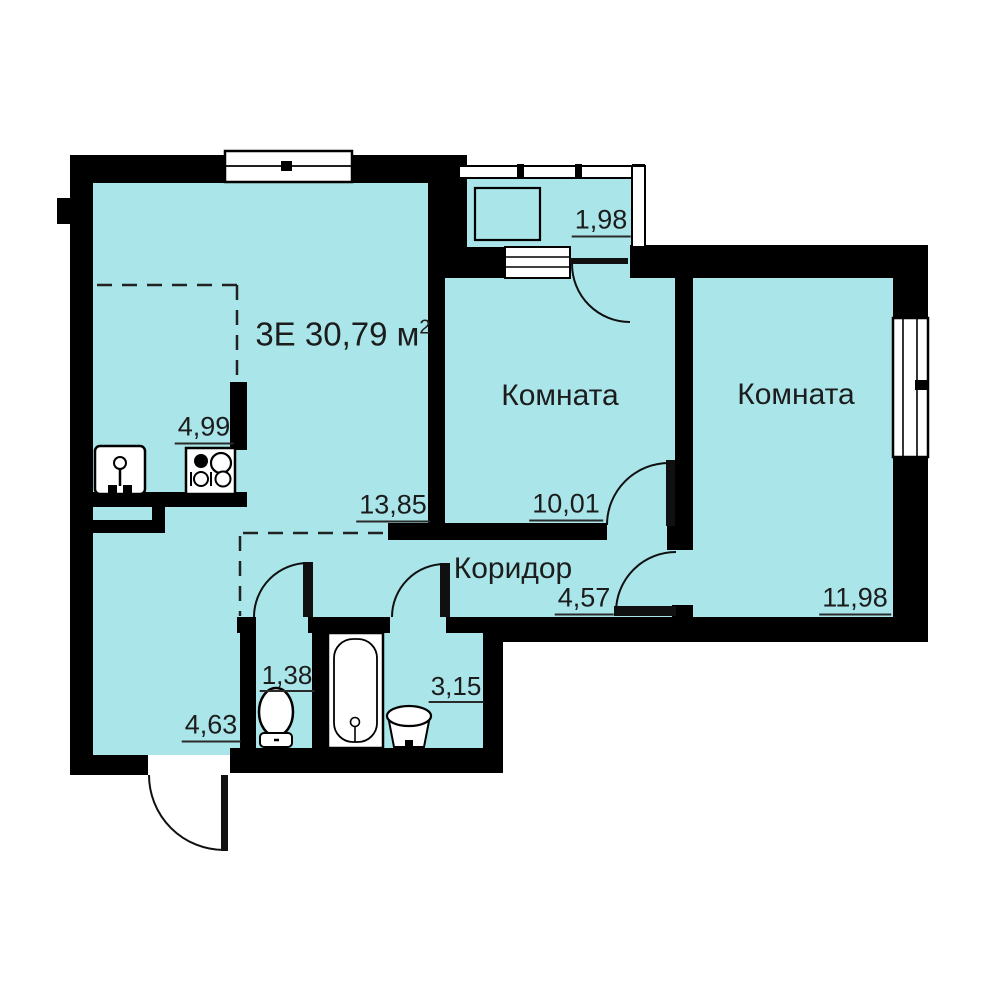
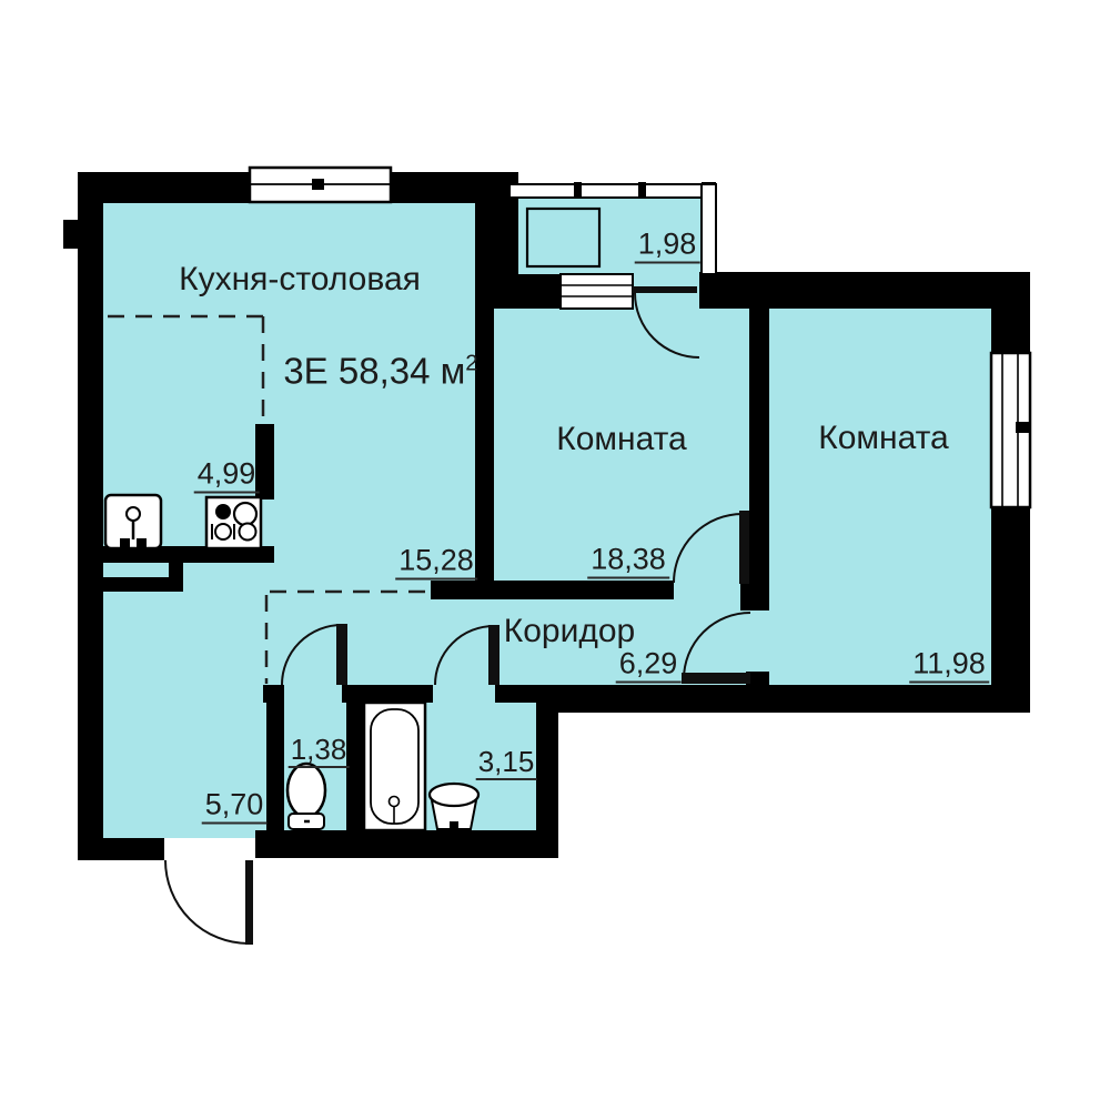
+ Кухня-столовая
- 3Е 30,79 м2
+ 3Е 58,34 м2
  4,99
- 13,85
+ 15,28
  1,98
  Комната
- 10,01
+ 18,38
  Комната
  11,98
- 4,63
+ 5,70
  Коридор
- 4,57
+ 6,29
  1,38
  3,15
